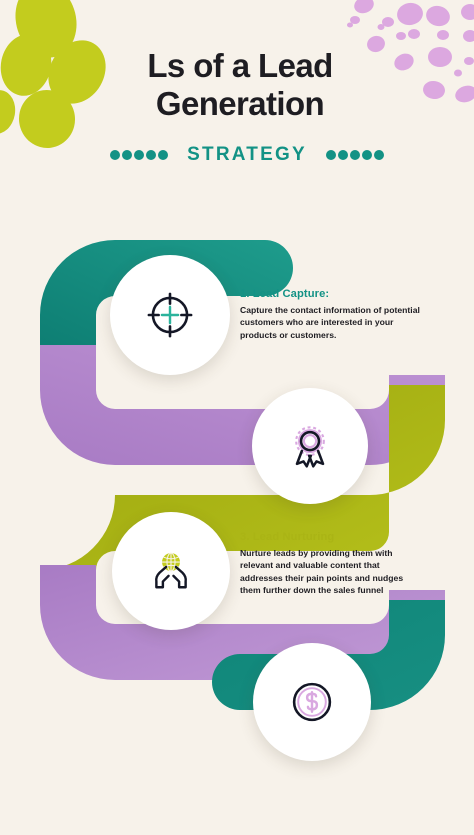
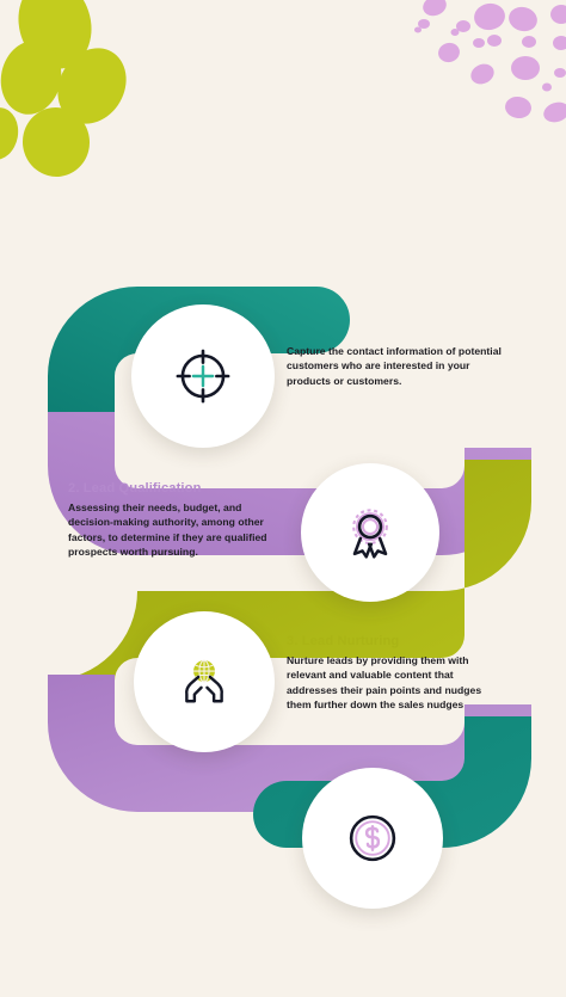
- Ls of a Lead
- Generation
- STRATEGY
- 1. Lead Capture:
  Capture the contact information of potential customers who are interested in your products or customers.
+ 2. Lead Qualification
+ Assessing their needs, budget, and decision-making authority, among other factors, to determine if they are qualified prospects worth pursuing.
- Nurture leads by providing them with relevant and valuable content that addresses their pain points and nudges them further down the sales funnel
+ Nurture leads by providing them with relevant and valuable content that addresses their pain points and nudges them further down the sales nudges
